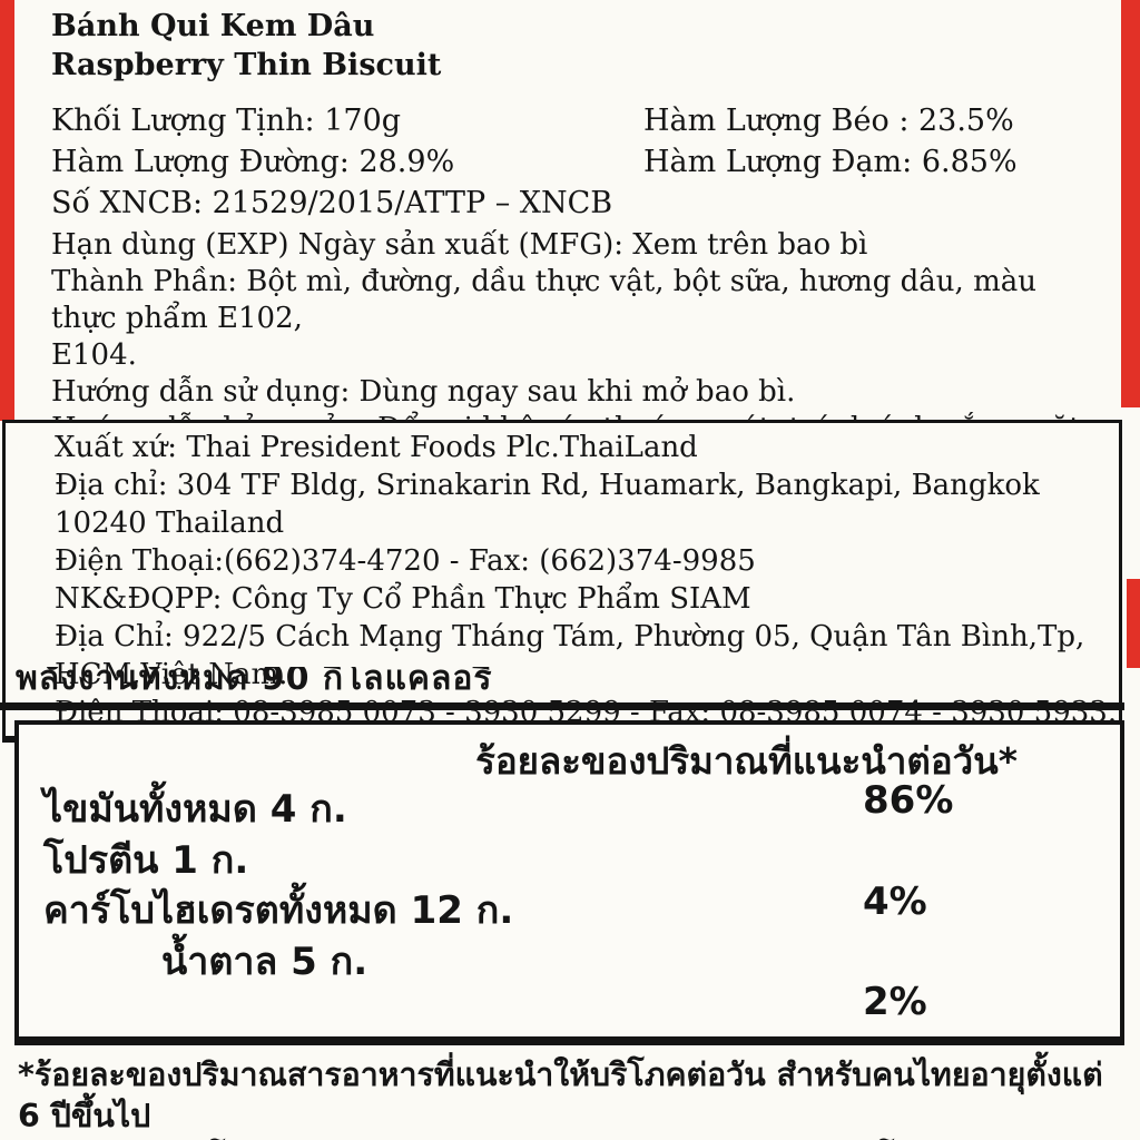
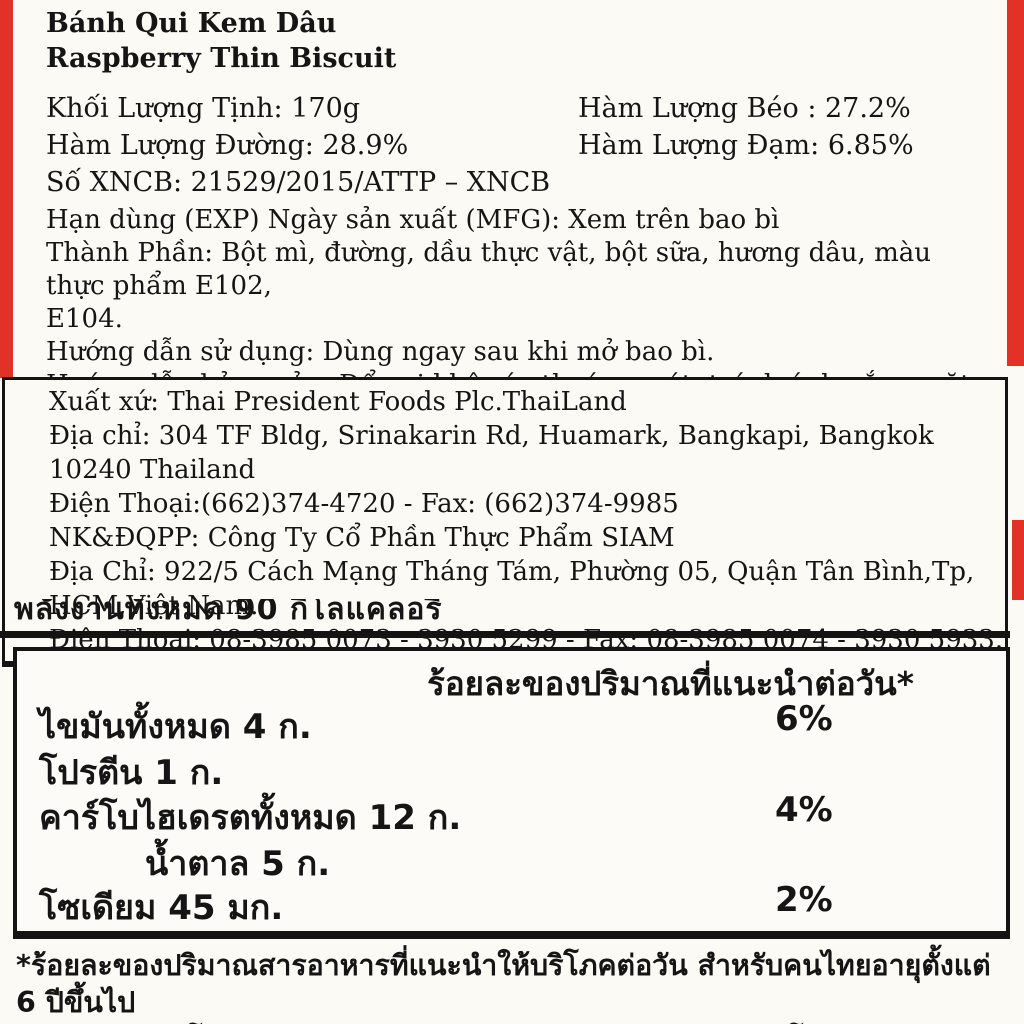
  Bánh Qui Kem Dâu
  Raspberry Thin Biscuit
  Khối Lượng Tịnh: 170g
- Hàm Lượng Béo : 23.5%
+ Hàm Lượng Béo : 27.2%
  Hàm Lượng Đường: 28.9%
  Hàm Lượng Đạm: 6.85%
  Số XNCB: 21529/2015/ATTP – XNCB
  Hạn dùng (EXP) Ngày sản xuất (MFG): Xem trên bao bì
  Thành Phần: Bột mì, đường, dầu thực vật, bột sữa, hương dâu, màu thực phẩm E102,
  E104.
  Hướng dẫn sử dụng: Dùng ngay sau khi mở bao bì.
  Xuất xứ: Thai President Foods Plc.ThaiLand
  Địa chỉ: 304 TF Bldg, Srinakarin Rd, Huamark, Bangkapi, Bangkok 10240 Thailand
  Điện Thoại:(662)374-4720 - Fax: (662)374-9985
  NK&ĐQPP: Công Ty Cổ Phần Thực Phẩm SIAM
  Địa Chỉ: 922/5 Cách Mạng Tháng Tám, Phường 05, Quận Tân Bình,Tp, HCM,Việt Nam.
  Điện Thoại: 08-3985 0073 - 3930 5299 - Fax: 08-3985 0074 - 3930 5933.
  พลังงานทั้งหมด 90 กิโลแคลอรี
  ร้อยละของปริมาณที่แนะนำต่อวัน*
  ไขมันทั้งหมด 4 ก.
- 86%
+ 6%
  โปรตีน 1 ก.
  คาร์โบไฮเดรตทั้งหมด 12 ก.
  4%
  น้ำตาล 5 ก.
+ โซเดียม 45 มก.
  2%
  *ร้อยละของปริมาณสารอาหารที่แนะนำให้บริโภคต่อวัน สำหรับคนไทยอายุตั้งแต่ 6 ปีขึ้นไป
